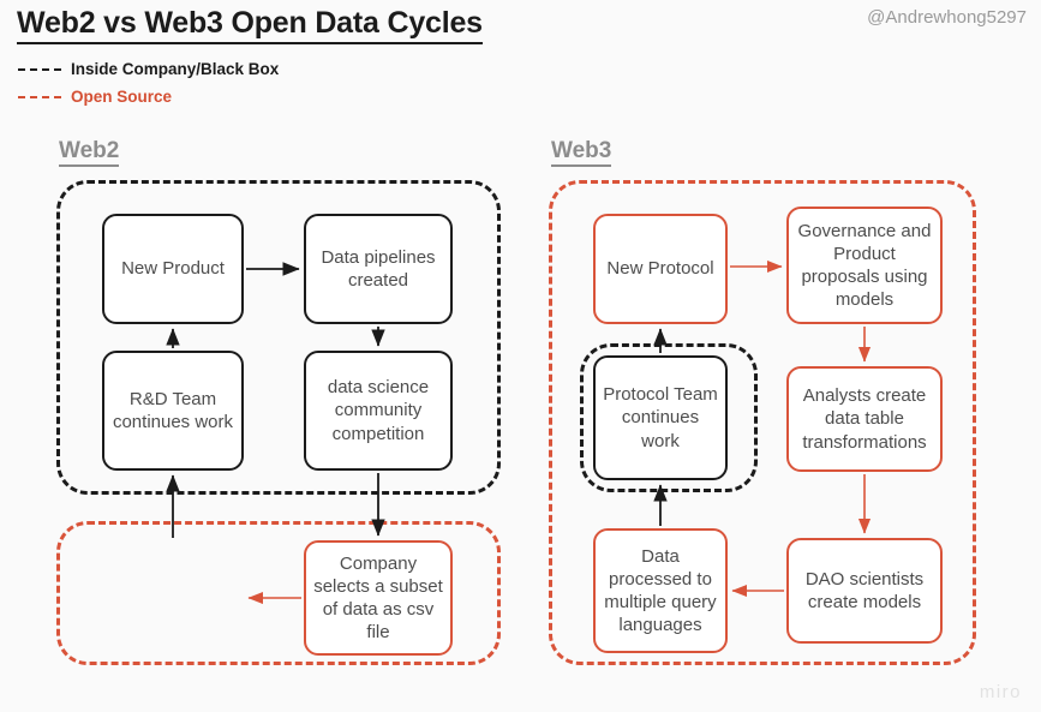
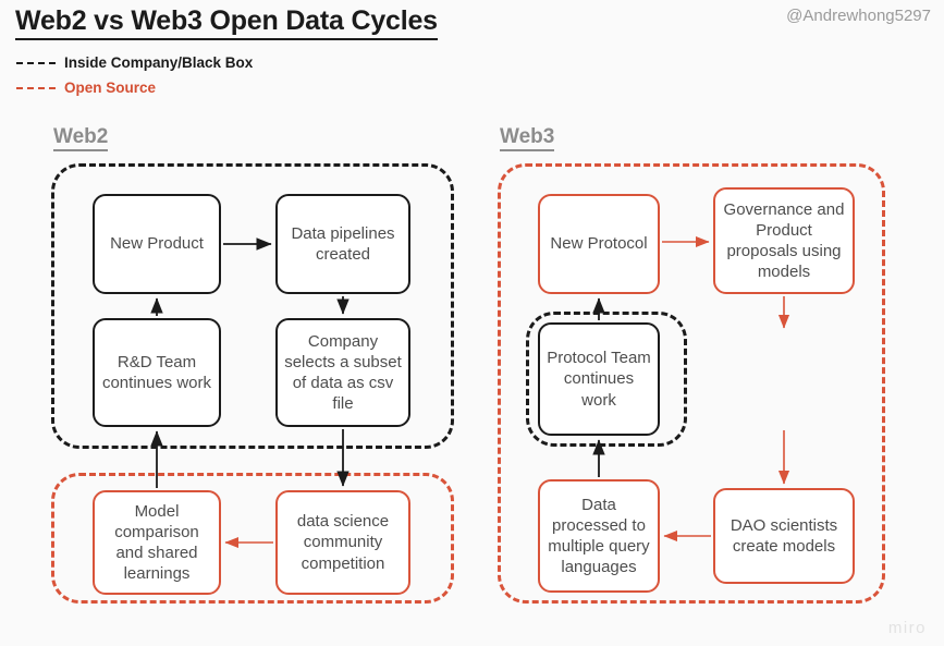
  Web2 vs Web3 Open Data Cycles
  @Andrewhong5297
  Inside Company/Black Box
  Open Source
  Web2
  Web3
  New Product
  Data pipelines created
  R&D Team continues work
- data science community competition
+ Company selects a subset of data as csv file
+ Model comparison and shared learnings
- Company selects a subset of data as csv file
+ data science community competition
  New Protocol
  Governance and Product proposals using models
  Protocol Team continues work
- Analysts create data table transformations
  Data processed to multiple query languages
  DAO scientists create models
  miro
